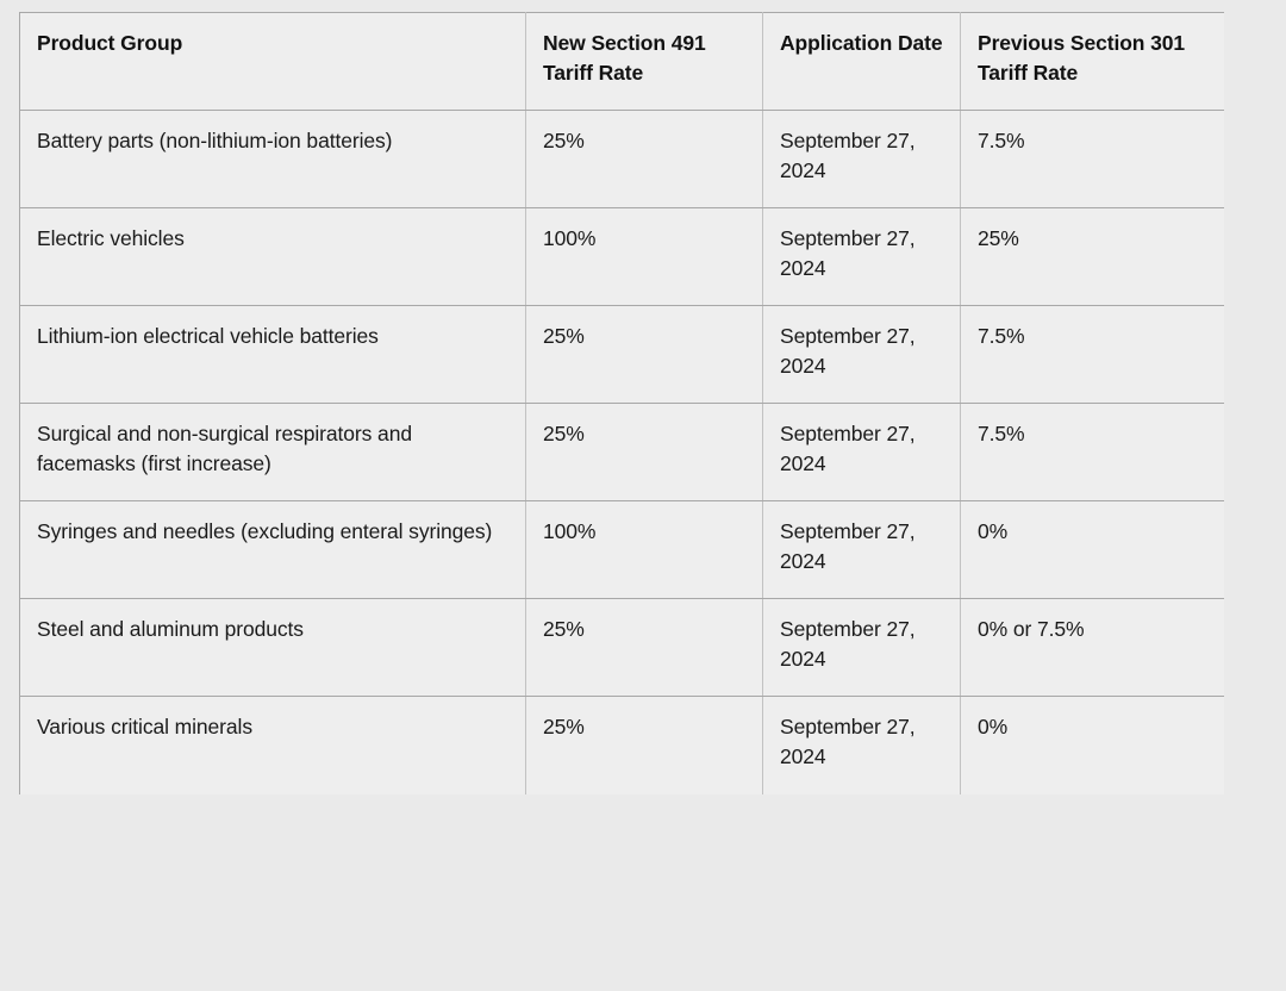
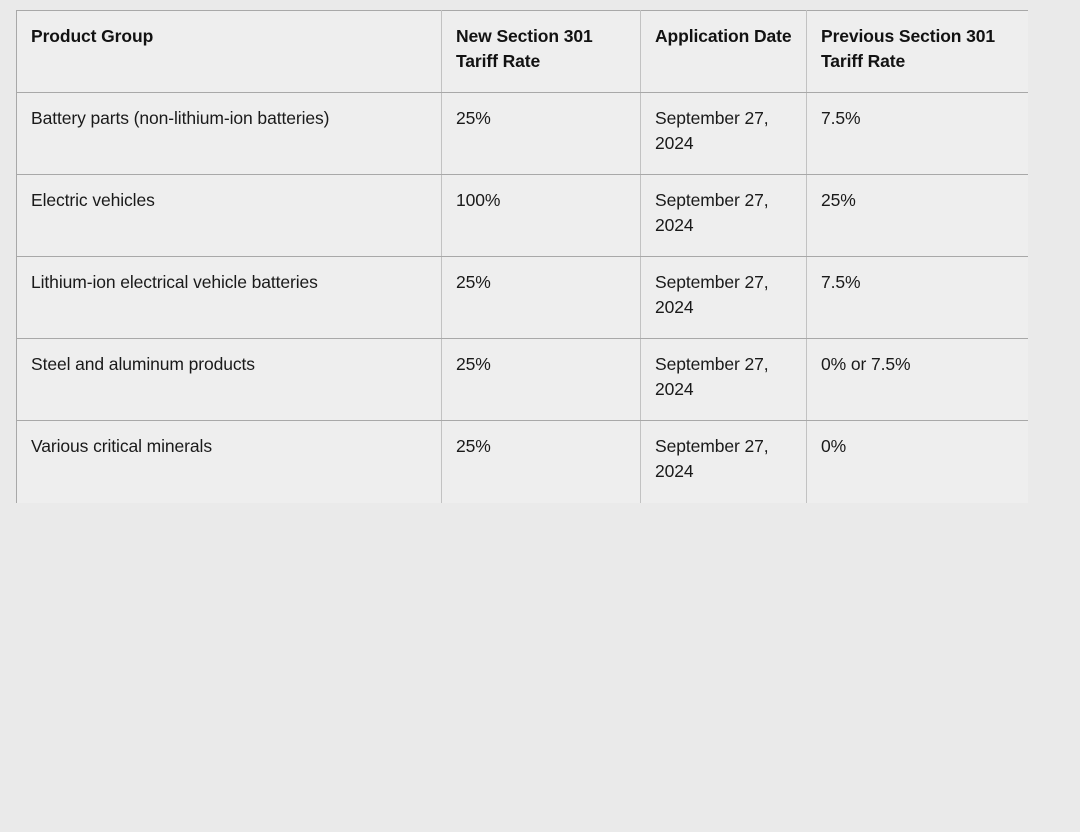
- Product Group	New Section 491 Tariff Rate	Application Date	Previous Section 301 Tariff Rate
+ Product Group	New Section 301 Tariff Rate	Application Date	Previous Section 301 Tariff Rate
  Battery parts (non-lithium-ion batteries)	25%	September 27, 2024	7.5%
  Electric vehicles	100%	September 27, 2024	25%
  Lithium-ion electrical vehicle batteries	25%	September 27, 2024	7.5%
- Surgical and non-surgical respirators and facemasks (first increase)	25%	September 27, 2024	7.5%
- Syringes and needles (excluding enteral syringes)	100%	September 27, 2024	0%
  Steel and aluminum products	25%	September 27, 2024	0% or 7.5%
  Various critical minerals	25%	September 27, 2024	0%
